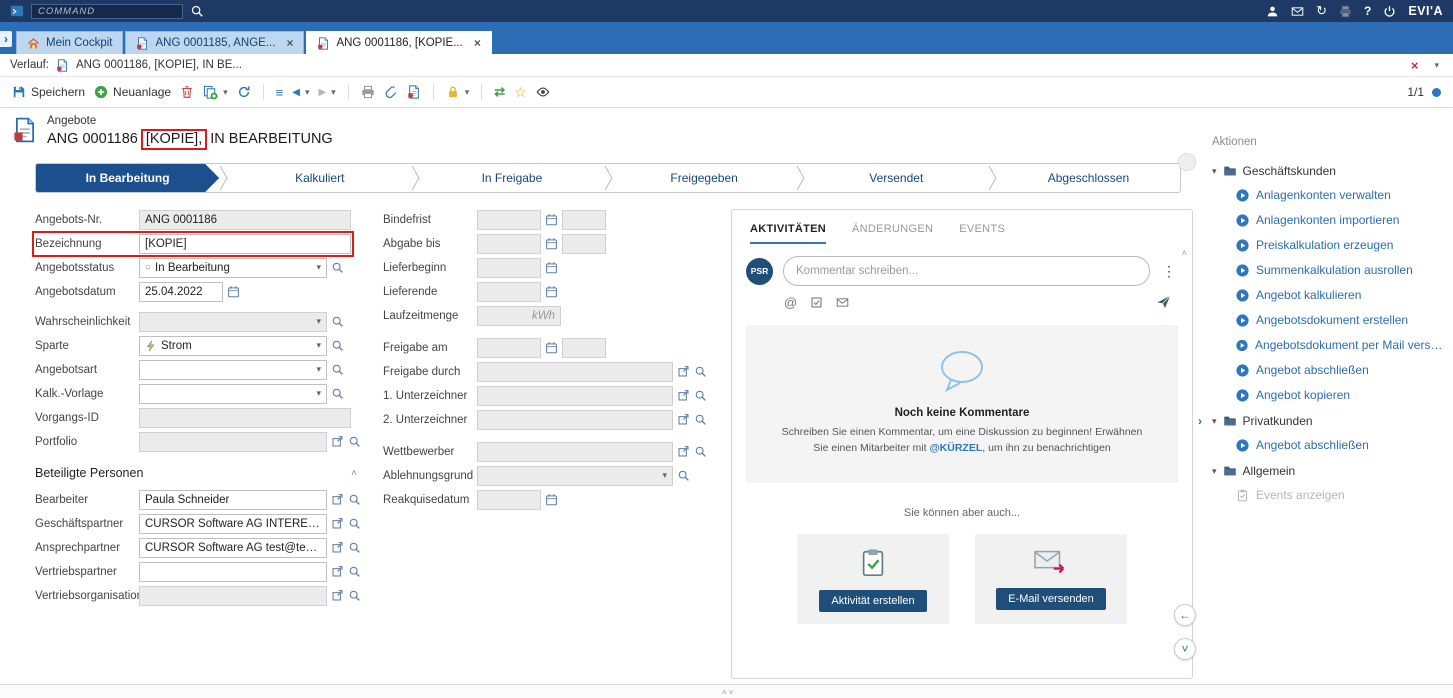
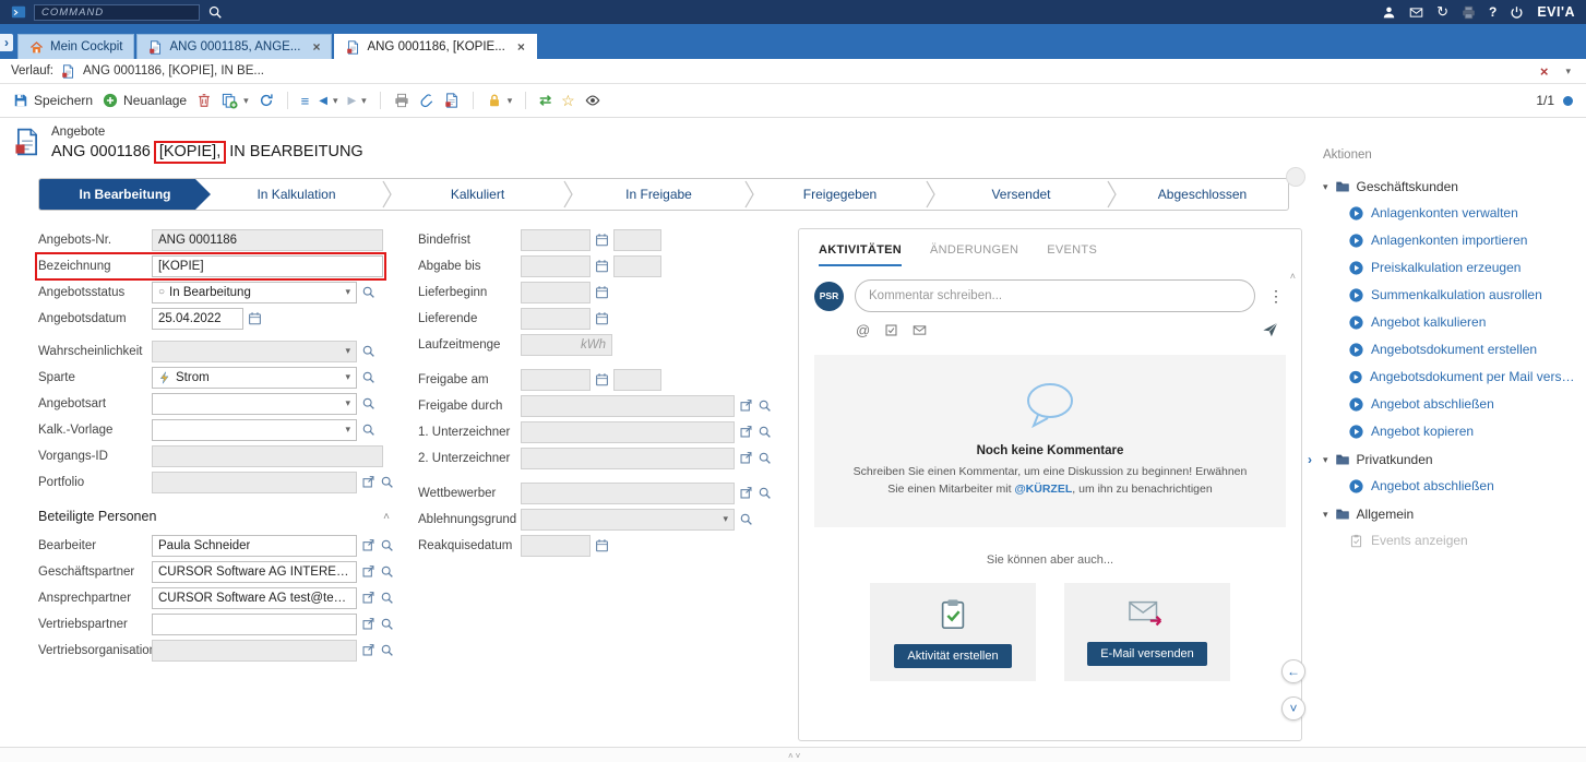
  COMMAND
  ↻
  ?
  EVI'A
  ›
  Mein Cockpit
  ANG 0001185, ANGE...
  ×
  ANG 0001186, [KOPIE...
  ×
  Verlauf:
  ANG 0001186, [KOPIE], IN BE...
  ×
  ▾
  Speichern
  Neuanlage
  ▾
  ≡
  ◀
  ▾
  ▶
  ▾
  ▾
  ⇄
  ☆
  1/1
  Angebote
  ANG 0001186 [KOPIE], IN BEARBEITUNG
  In Bearbeitung
+ In Kalkulation
  Kalkuliert
  In Freigabe
  Freigegeben
  Versendet
  Abgeschlossen
  Angebots-Nr.
  ANG 0001186
  Bezeichnung
  [KOPIE]
  Angebotsstatus
  ○
  In Bearbeitung
  ▾
  Angebotsdatum
  25.04.2022
  Wahrscheinlichkeit
  ▾
  Sparte
  Strom
  ▾
  Angebotsart
  ▾
  Kalk.-Vorlage
  ▾
  Vorgangs-ID
  Portfolio
  Beteiligte Personen
  ˄
  Bearbeiter
  Paula Schneider
  Geschäftspartner
  CURSOR Software AG INTERESS
  Ansprechpartner
  CURSOR Software AG test@test.d
  Vertriebspartner
  Vertriebsorganisatio
  Bindefrist
  Abgabe bis
  Lieferbeginn
  Lieferende
  Laufzeitmenge
  kWh
  Freigabe am
  Freigabe durch
  1. Unterzeichner
  2. Unterzeichner
  Wettbewerber
  Ablehnungsgrund
  ▾
  Reakquisedatum
  AKTIVITÄTEN
  ÄNDERUNGEN
  EVENTS
  ˄
  PSR
  Kommentar schreiben...
  ⋮
  @
  Noch keine Kommentare
  Schreiben Sie einen Kommentar, um eine Diskussion zu beginnen! Erwähnen Sie einen Mitarbeiter mit @KÜRZEL, um ihn zu benachrichtigen
  Sie können aber auch...
  Aktivität erstellen
  E-Mail versenden
  Aktionen
  ▾
  Geschäftskunden
  Anlagenkonten verwalten
  Anlagenkonten importieren
  Preiskalkulation erzeugen
  Summenkalkulation ausrollen
  Angebot kalkulieren
  Angebotsdokument erstellen
  Angebotsdokument per Mail versend
  Angebot abschließen
  Angebot kopieren
  ›
  ▾
  Privatkunden
  Angebot abschließen
  ▾
  Allgemein
  Events anzeigen
  ←
  ˅
  ˄˅
